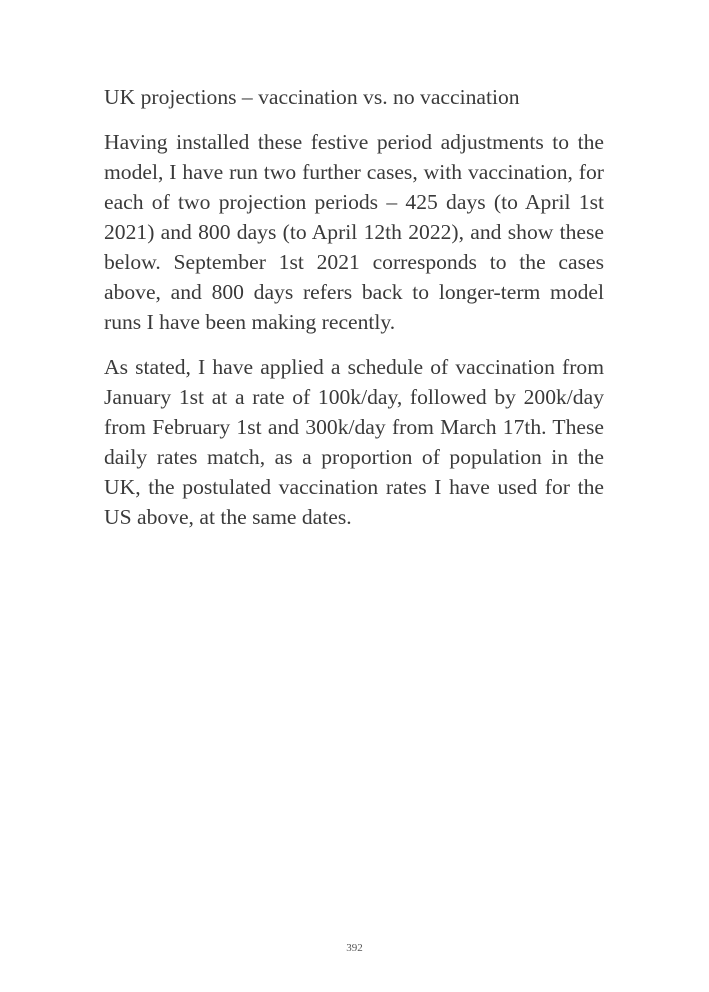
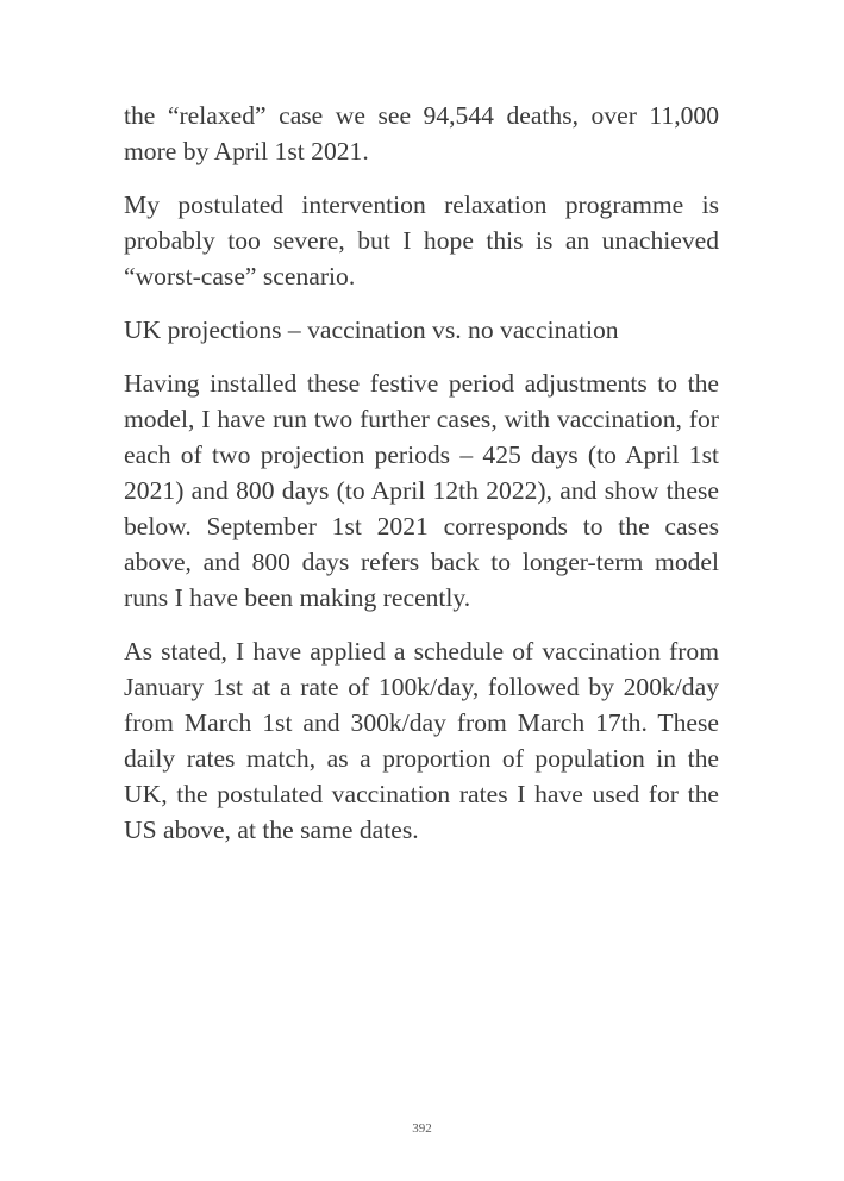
+ the “relaxed” case we see 94,544 deaths, over 11,000 more by April 1st 2021.
+ My postulated intervention relaxation programme is probably too severe, but I hope this is an unachieved “worst-case” scenario.
  UK projections – vaccination vs. no vaccination
  Having installed these festive period adjustments to the model, I have run two further cases, with vaccination, for each of two projection periods – 425 days (to April 1st 2021) and 800 days (to April 12th 2022), and show these below. September 1st 2021 corresponds to the cases above, and 800 days refers back to longer-term model runs I have been making recently.
- As stated, I have applied a schedule of vaccination from January 1st at a rate of 100k/day, followed by 200k/day from February 1st and 300k/day from March 17th. These daily rates match, as a proportion of population in the UK, the postulated vaccination rates I have used for the US above, at the same dates.
+ As stated, I have applied a schedule of vaccination from January 1st at a rate of 100k/day, followed by 200k/day from March 1st and 300k/day from March 17th. These daily rates match, as a proportion of population in the UK, the postulated vaccination rates I have used for the US above, at the same dates.
  392
